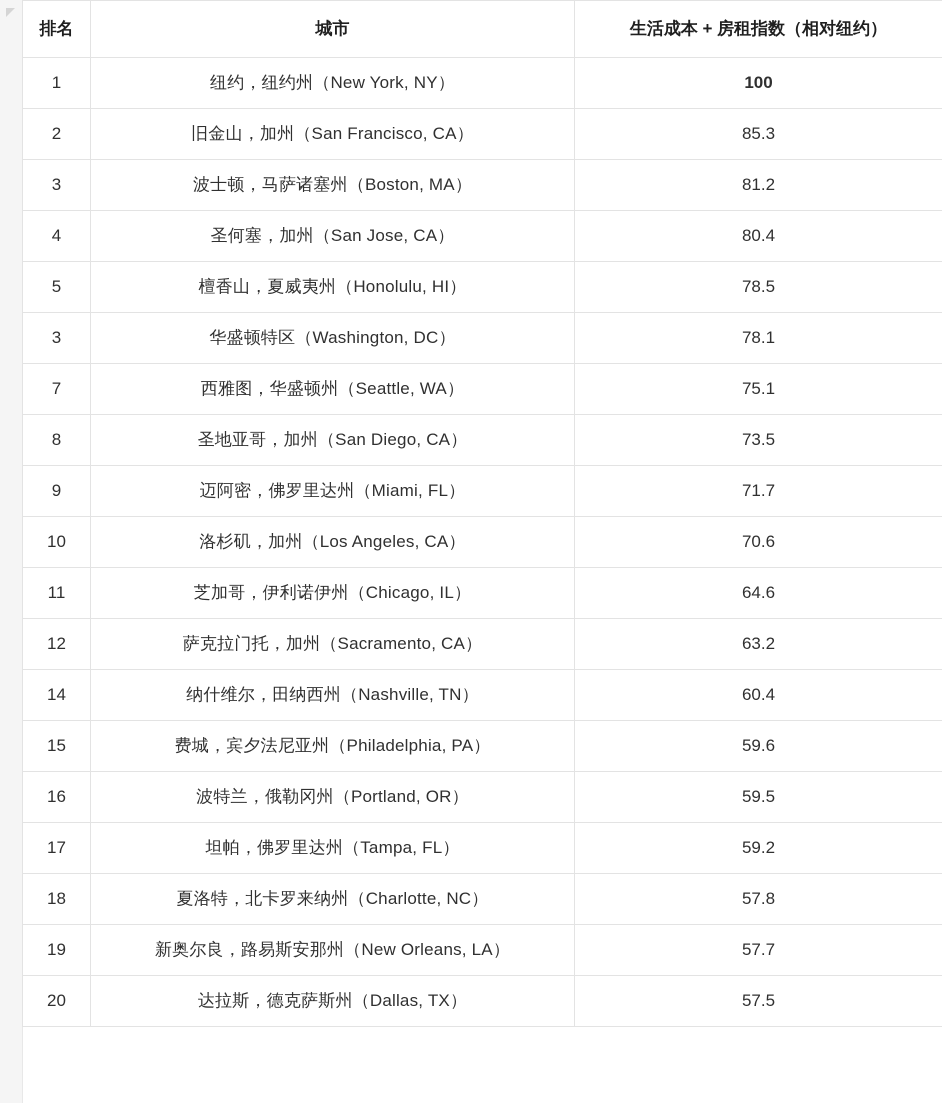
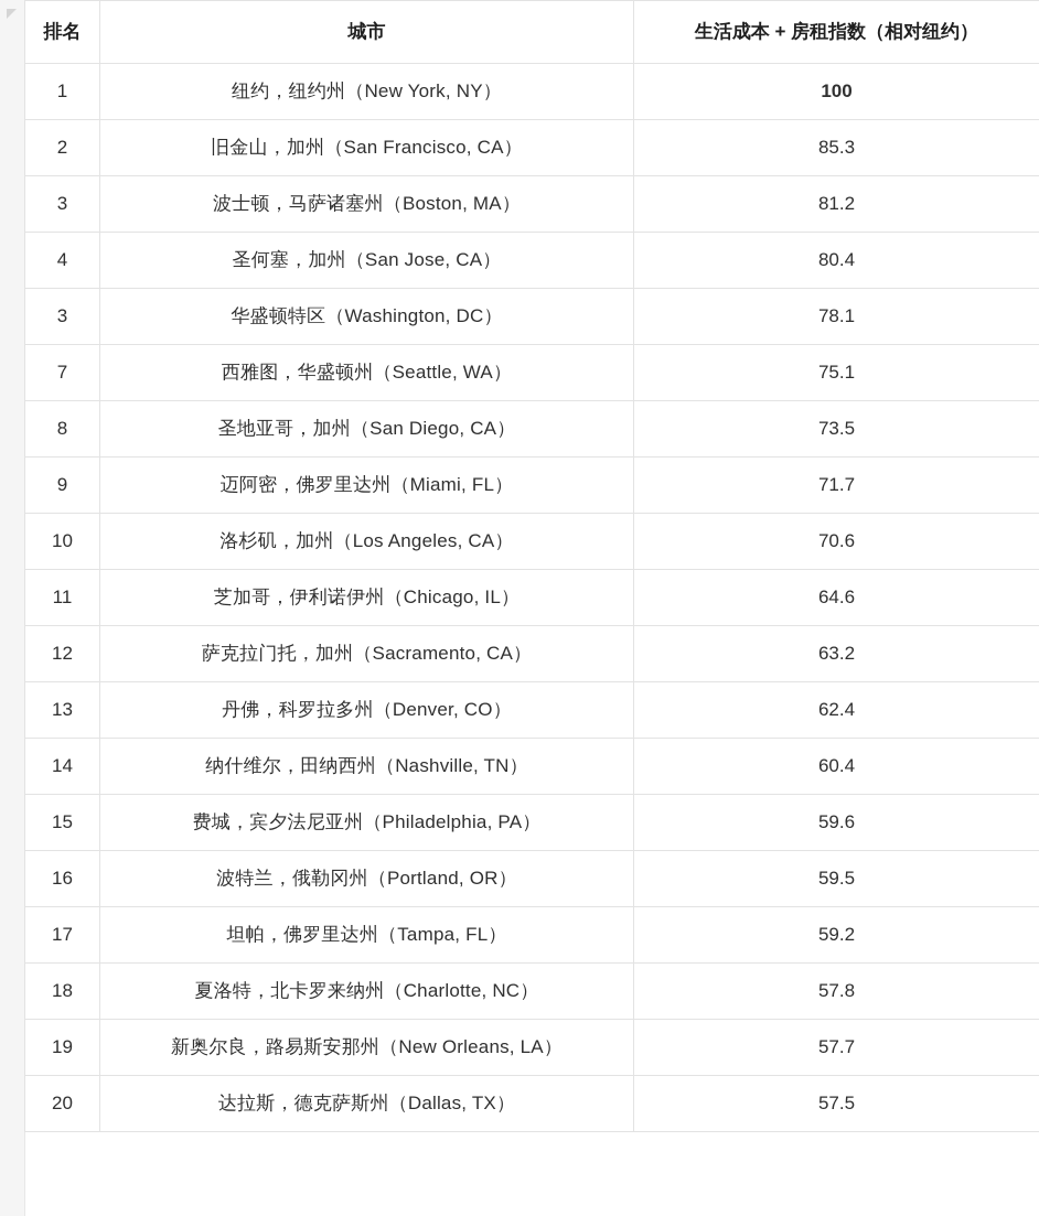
  排名	城市	生活成本 + 房租指数（相对纽约）
  1	纽约，纽约州（New York, NY）	100
  2	旧金山，加州（San Francisco, CA）	85.3
  3	波士顿，马萨诸塞州（Boston, MA）	81.2
  4	圣何塞，加州（San Jose, CA）	80.4
- 5	檀香山，夏威夷州（Honolulu, HI）	78.5
  3	华盛顿特区（Washington, DC）	78.1
  7	西雅图，华盛顿州（Seattle, WA）	75.1
  8	圣地亚哥，加州（San Diego, CA）	73.5
  9	迈阿密，佛罗里达州（Miami, FL）	71.7
  10	洛杉矶，加州（Los Angeles, CA）	70.6
  11	芝加哥，伊利诺伊州（Chicago, IL）	64.6
  12	萨克拉门托，加州（Sacramento, CA）	63.2
+ 13	丹佛，科罗拉多州（Denver, CO）	62.4
  14	纳什维尔，田纳西州（Nashville, TN）	60.4
  15	费城，宾夕法尼亚州（Philadelphia, PA）	59.6
  16	波特兰，俄勒冈州（Portland, OR）	59.5
  17	坦帕，佛罗里达州（Tampa, FL）	59.2
  18	夏洛特，北卡罗来纳州（Charlotte, NC）	57.8
  19	新奥尔良，路易斯安那州（New Orleans, LA）	57.7
  20	达拉斯，德克萨斯州（Dallas, TX）	57.5
